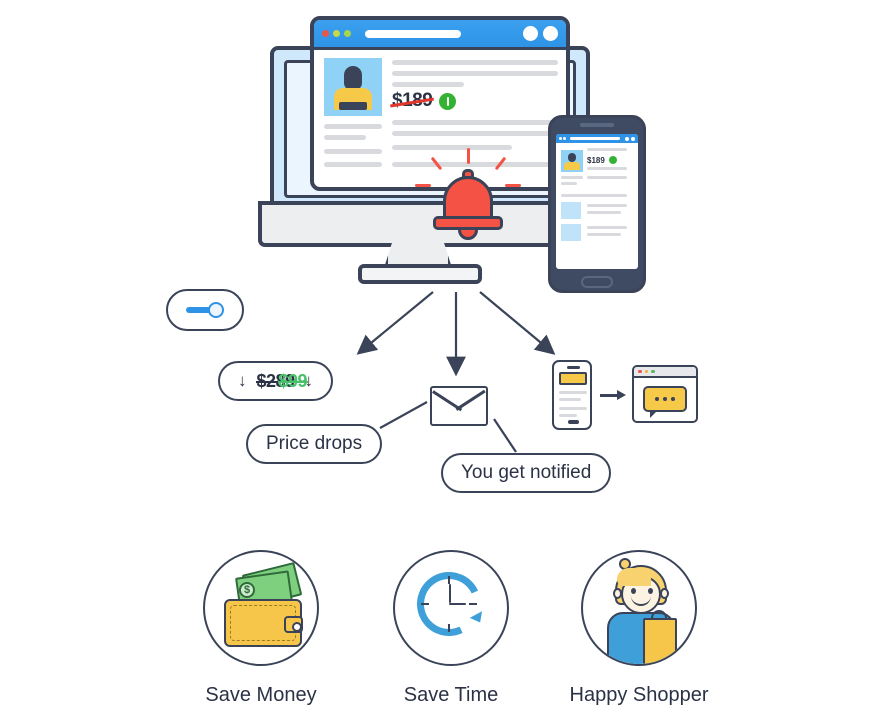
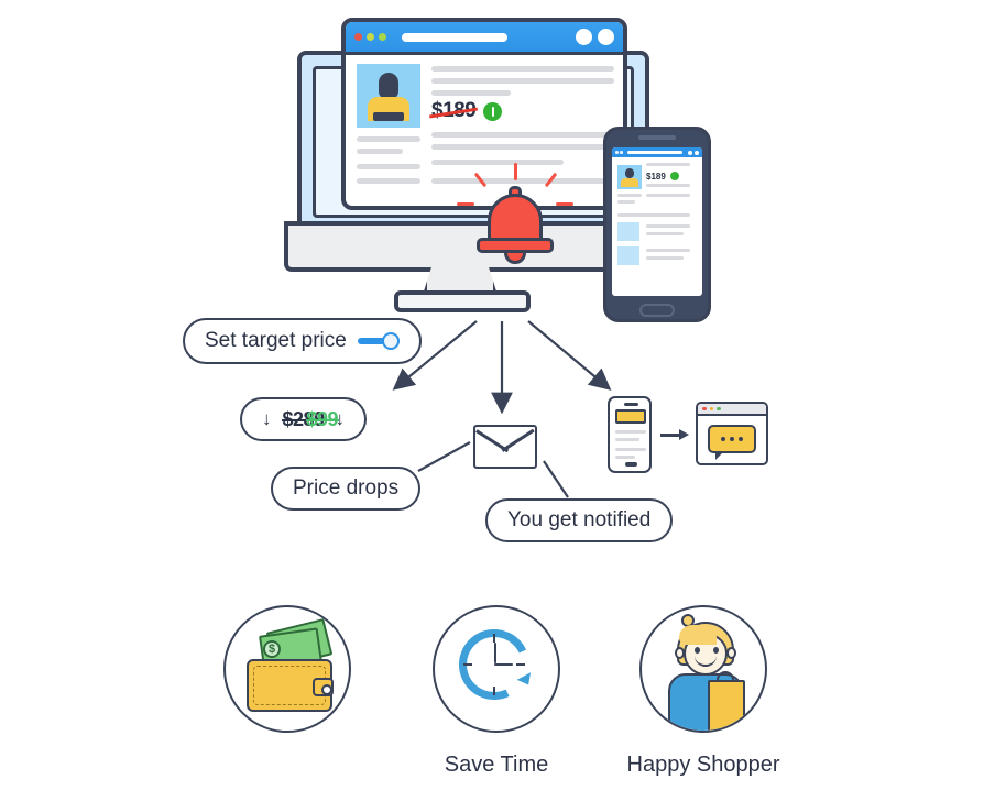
  $189
  $189
+ Set target price
  ↓
  $99
  ↓
  Price drops
  You get notified
  $
- Save Money
  Save Time
  Happy Shopper
